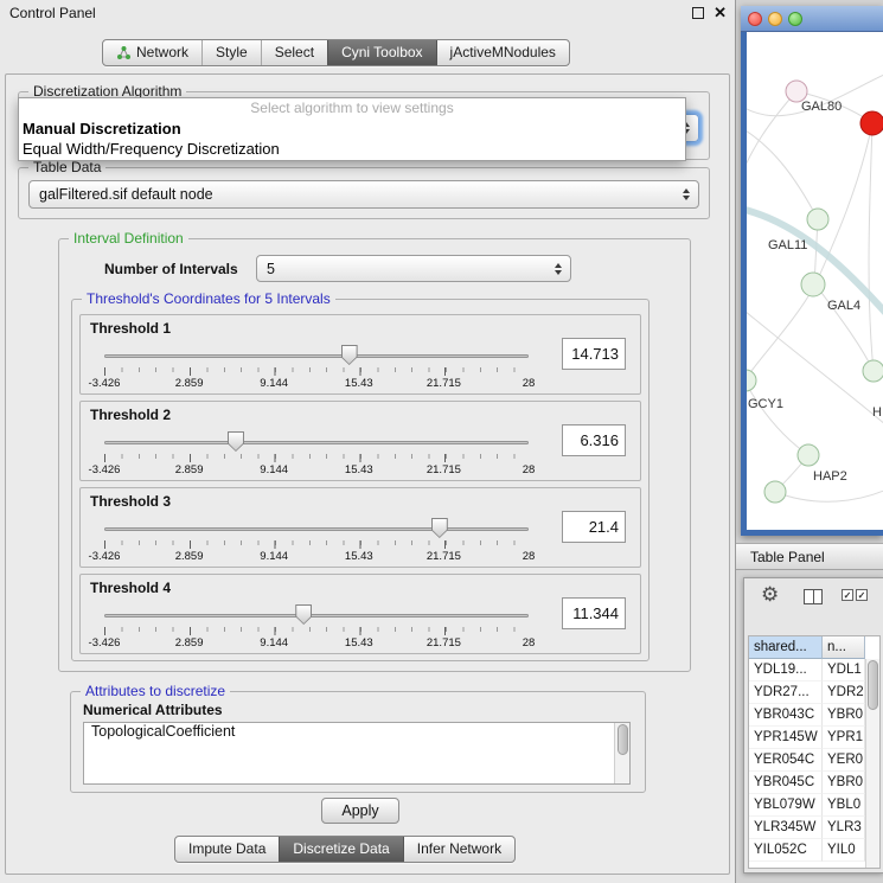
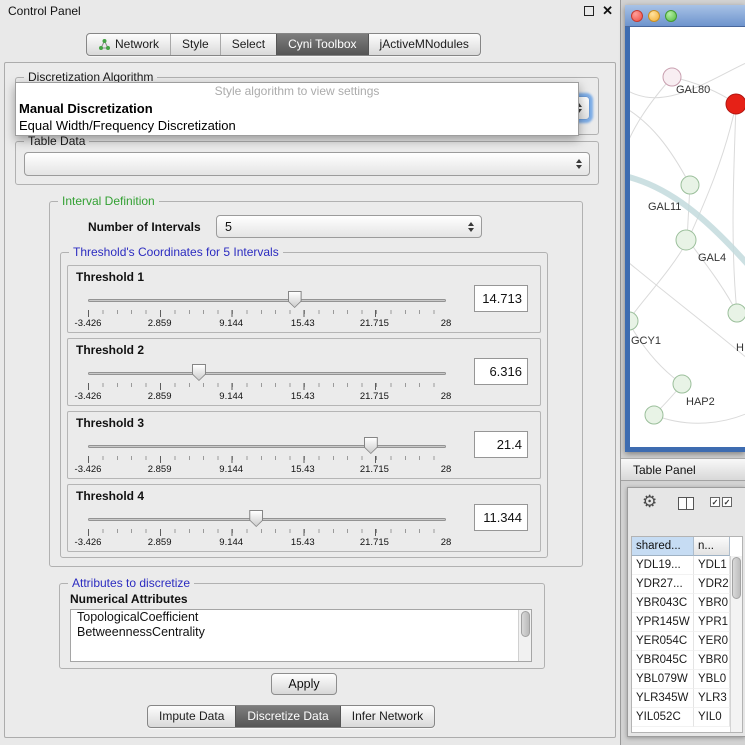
  Control Panel
  ✕
  Network
  Style
  Select
  Cyni Toolbox
  jActiveMNodules
  Discretization Algorithm
- Select algorithm to view settings
+ Style algorithm to view settings
  Manual Discretization
  Equal Width/Frequency Discretization
  Table Data
- galFiltered.sif default node
  Interval Definition
  Number of Intervals
  5
  Threshold's Coordinates for 5 Intervals
  Threshold 1
  -3.426
  2.859
  9.144
  15.43
  21.715
  28
  14.713
  Threshold 2
  -3.426
  2.859
  9.144
  15.43
  21.715
  28
  6.316
  Threshold 3
  -3.426
  2.859
  9.144
  15.43
  21.715
  28
  21.4
  Threshold 4
  -3.426
  2.859
  9.144
  15.43
  21.715
  28
  11.344
  Attributes to discretize
  Numerical Attributes
  TopologicalCoefficient
+ BetweennessCentrality
  Apply
  Impute Data
  Discretize Data
  Infer Network
  GAL80
  GAL11
  GAL4
  GCY1
  HAP2
  H
  Table Panel
  ⚙
  ✓
  ✓
  shared...
  n...
  YDL19...
  YDL1
  YDR27...
  YDR2
  YBR043C
  YBR0
  YPR145W
  YPR1
  YER054C
  YER0
  YBR045C
  YBR0
  YBL079W
  YBL0
  YLR345W
  YLR3
  YIL052C
  YIL0
